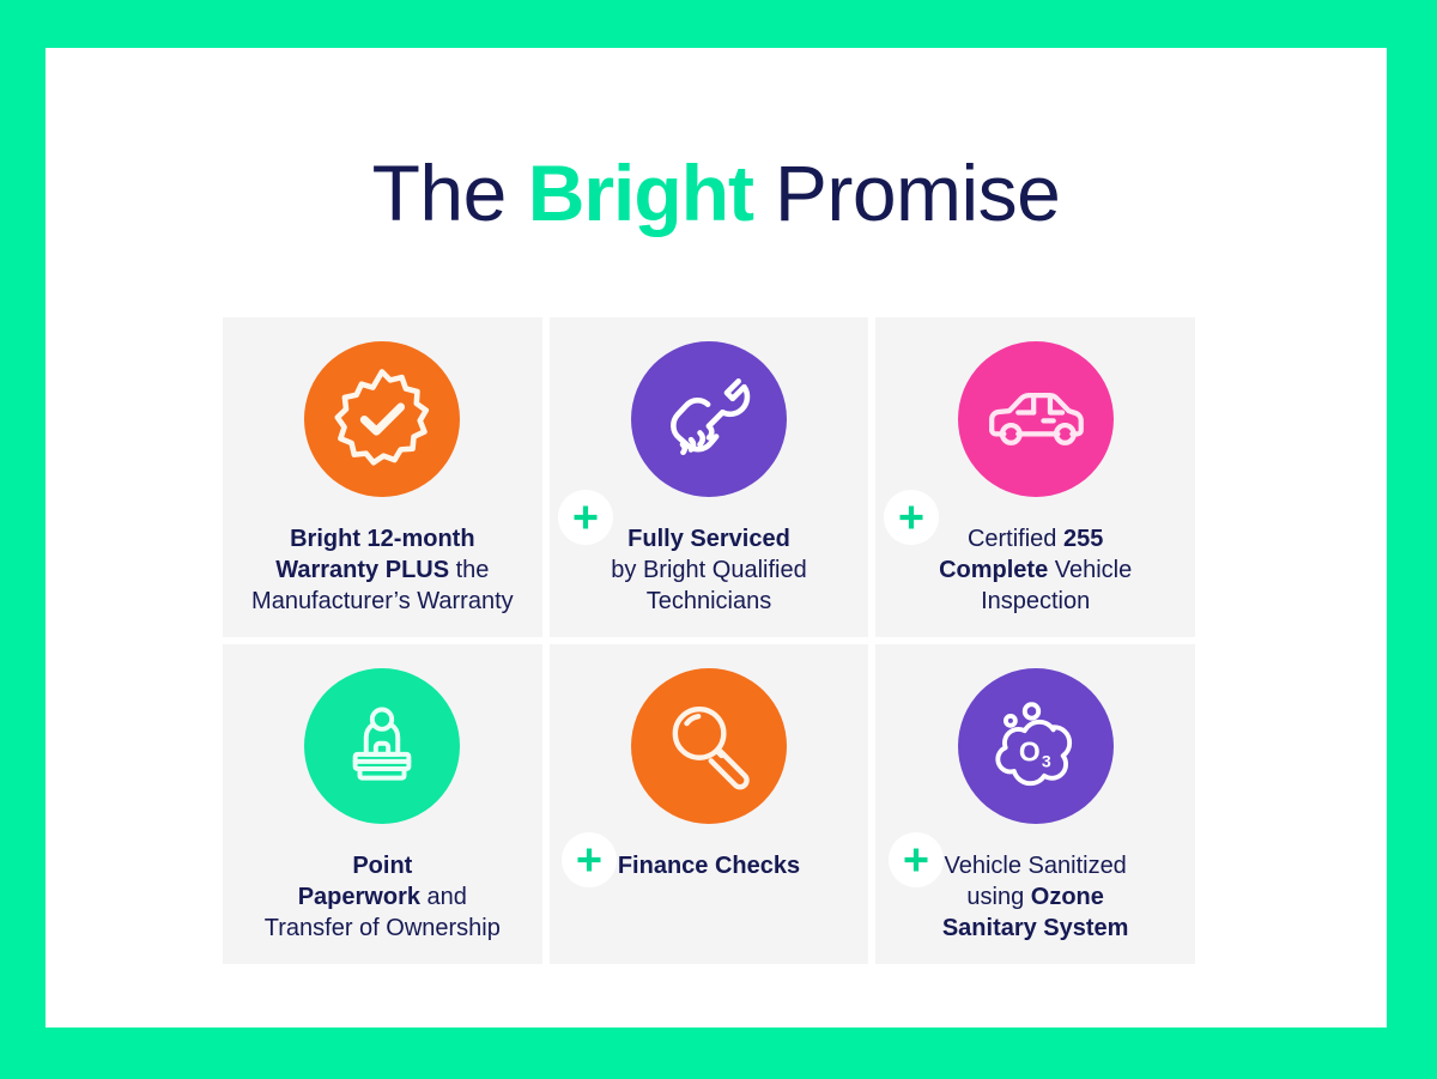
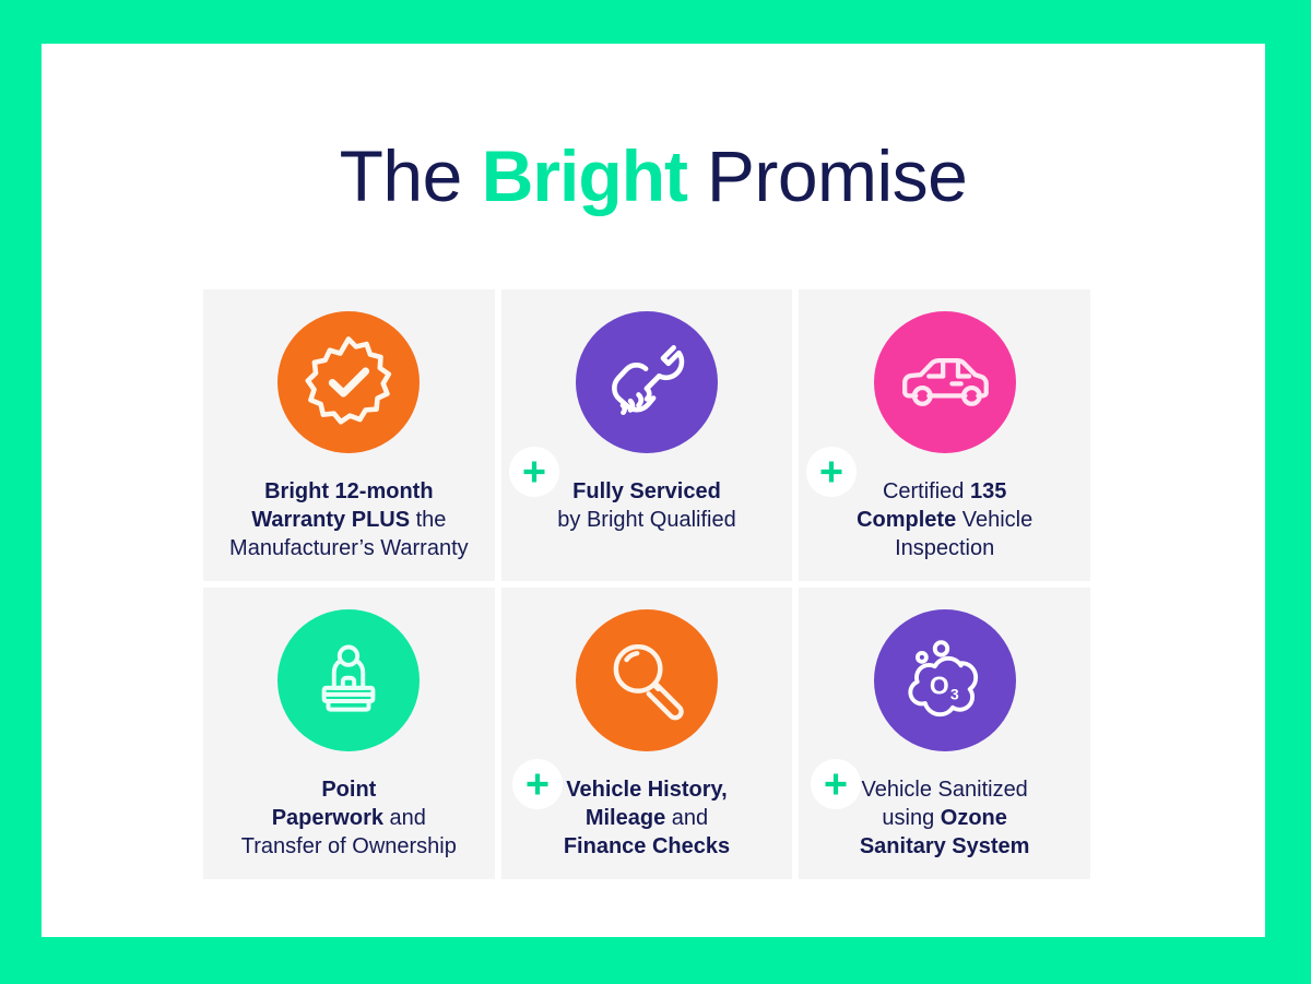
  The Bright Promise
  Bright 12-month
  Warranty PLUS the
  Manufacturer’s Warranty
  Fully Serviced
  by Bright Qualified
- Technicians
- Certified 255
+ Certified 135
  Complete Vehicle
  Inspection
  Point
  Paperwork and
  Transfer of Ownership
+ Vehicle History,
+ Mileage and
  Finance Checks
  O
  3
  Vehicle Sanitized
  using Ozone
  Sanitary System
